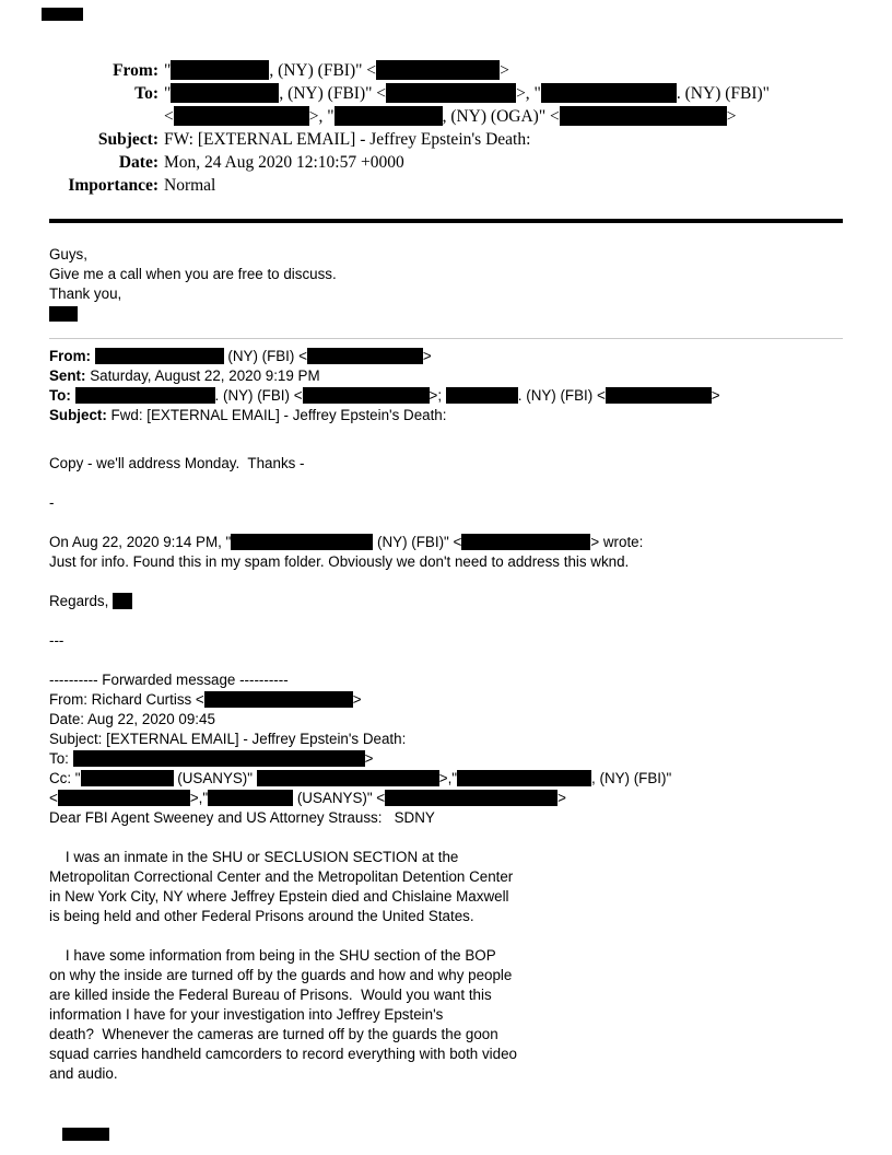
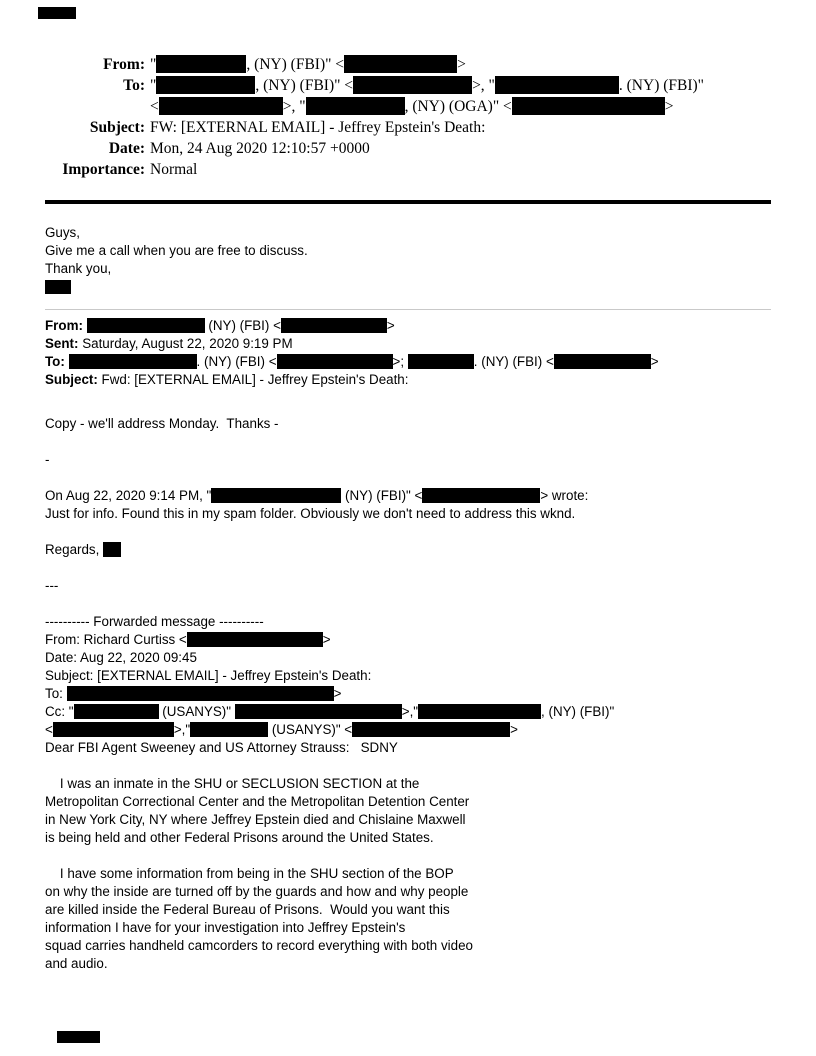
  From:
  " , (NY) (FBI)" < >
  To:
  " , (NY) (FBI)" < >, " . (NY) (FBI)"
  < >, " , (NY) (OGA)" < >
  Subject:
  FW: [EXTERNAL EMAIL] - Jeffrey Epstein's Death:
  Date:
  Mon, 24 Aug 2020 12:10:57 +0000
  Importance:
  Normal
  Guys,
  Give me a call when you are free to discuss.
  Thank you,
  From: (NY) (FBI) < >
  Sent: Saturday, August 22, 2020 9:19 PM
  To: . (NY) (FBI) < >; . (NY) (FBI) < >
  Subject: Fwd: [EXTERNAL EMAIL] - Jeffrey Epstein's Death:
  Copy - we'll address Monday. Thanks -
  -
  On Aug 22, 2020 9:14 PM, " (NY) (FBI)" < > wrote:
  Just for info. Found this in my spam folder. Obviously we don't need to address this wknd.
  Regards,
  ---
  ---------- Forwarded message ----------
  From: Richard Curtiss < >
  Date: Aug 22, 2020 09:45
  Subject: [EXTERNAL EMAIL] - Jeffrey Epstein's Death:
  To: >
  Cc: " (USANYS)" >," , (NY) (FBI)"
  < >," (USANYS)" < >
  Dear FBI Agent Sweeney and US Attorney Strauss: SDNY
  I was an inmate in the SHU or SECLUSION SECTION at the
  Metropolitan Correctional Center and the Metropolitan Detention Center
  in New York City, NY where Jeffrey Epstein died and Chislaine Maxwell
  is being held and other Federal Prisons around the United States.
  I have some information from being in the SHU section of the BOP
  on why the inside are turned off by the guards and how and why people
  are killed inside the Federal Bureau of Prisons. Would you want this
  information I have for your investigation into Jeffrey Epstein's
- death? Whenever the cameras are turned off by the guards the goon
  squad carries handheld camcorders to record everything with both video
  and audio.
